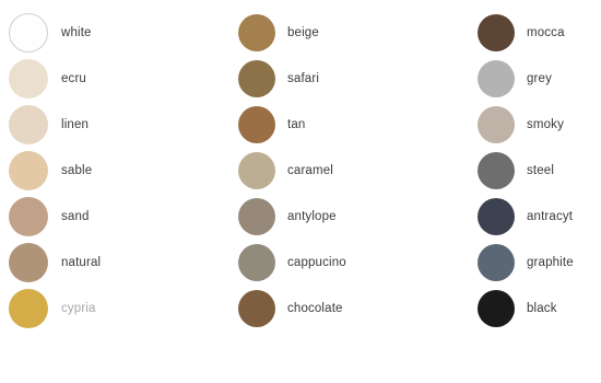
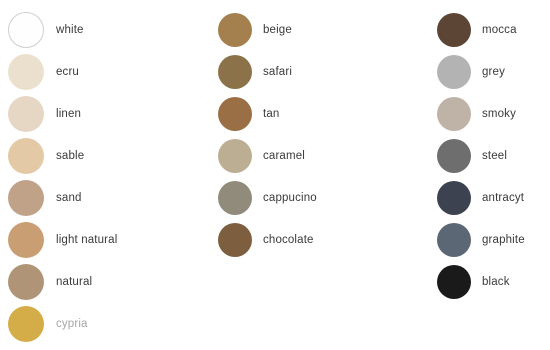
  white
  ecru
  linen
  sable
  sand
+ light natural
  natural
  cypria
  beige
  safari
  tan
  caramel
- antylope
  cappucino
  chocolate
  mocca
  grey
  smoky
  steel
  antracyt
  graphite
  black
